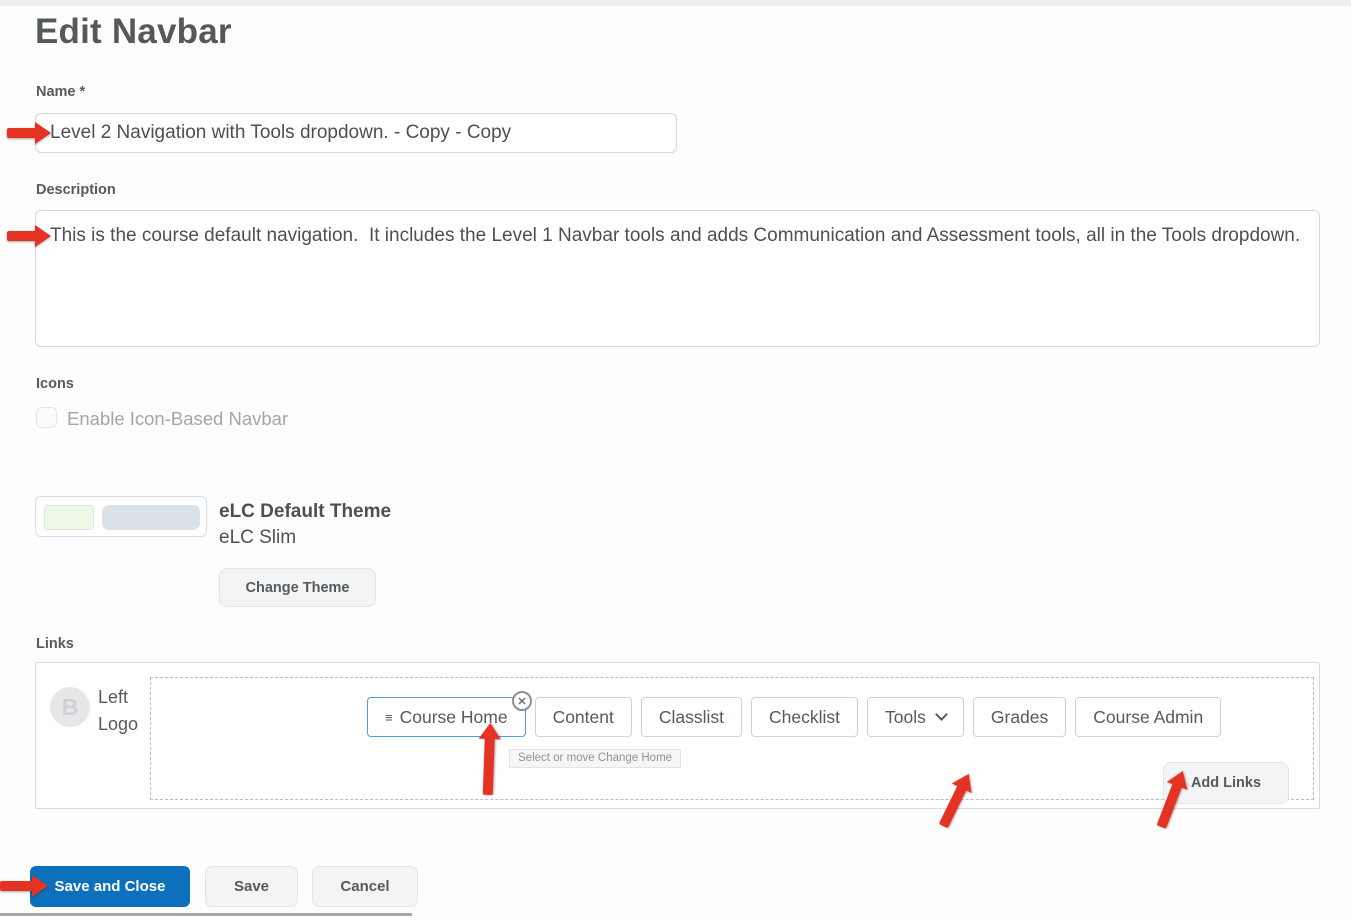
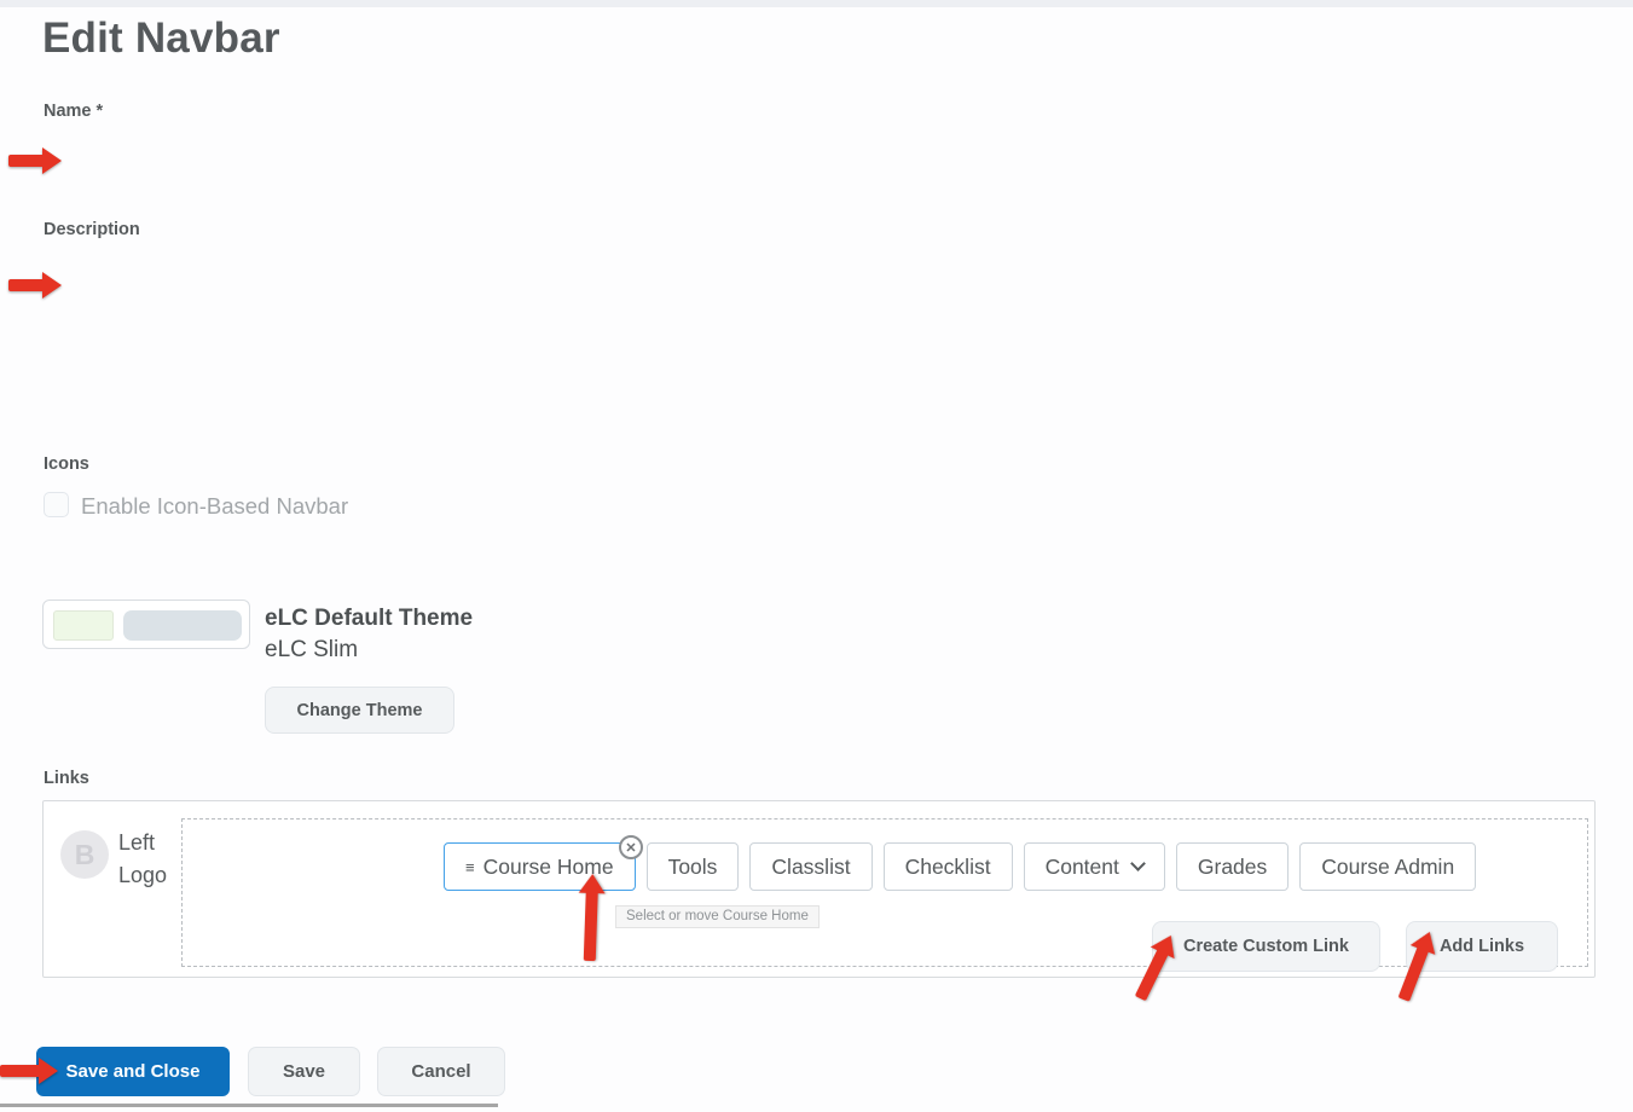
  Edit Navbar
  Name *
- Level 2 Navigation with Tools dropdown. - Copy - Copy
  Description
- This is the course default navigation. It includes the Level 1 Navbar tools and adds Communication and Assessment tools, all in the Tools dropdown.
  Icons
  Enable Icon-Based Navbar
  eLC Default Theme
  eLC Slim
  Change Theme
  Links
  B
  Left Logo
  ≡
  Course Home
- Content
+ Tools
  Classlist
  Checklist
- Tools
+ Content
  Grades
  Course Admin
+ Create Custom Link
  Add Links
  ✕
- Select or move Change Home
+ Select or move Course Home
  Save and Close
  Save
  Cancel
